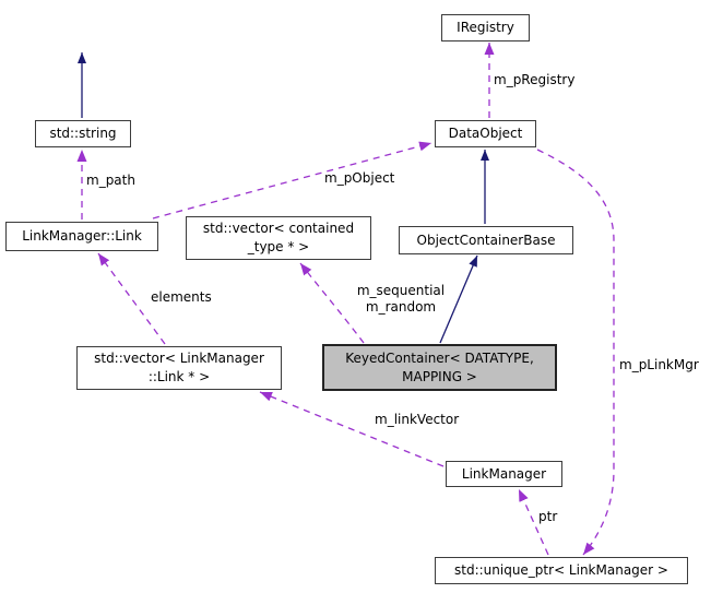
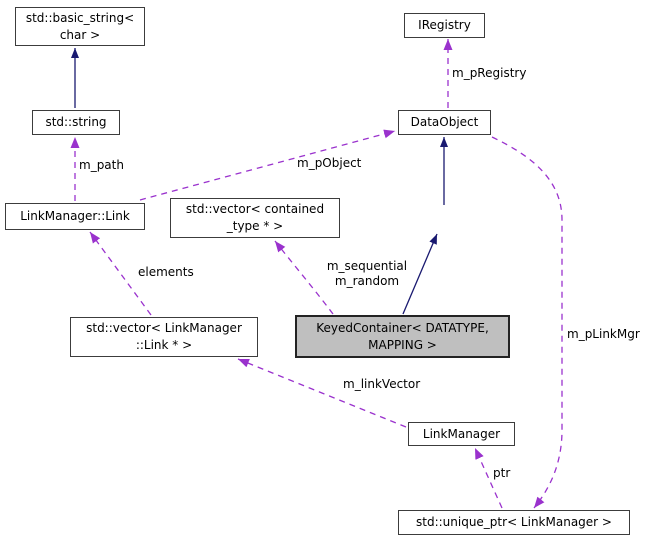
+ std::basic_string<
+ char >
  std::string
  IRegistry
  DataObject
  LinkManager::Link
  std::vector< contained
  _type * >
- ObjectContainerBase
  KeyedContainer< DATATYPE,
  MAPPING >
  std::vector< LinkManager
  ::Link * >
  LinkManager
  std::unique_ptr< LinkManager >
  m_pRegistry
  m_path
  m_pObject
  elements
  m_sequential
  m_random
  m_pLinkMgr
  m_linkVector
  ptr
